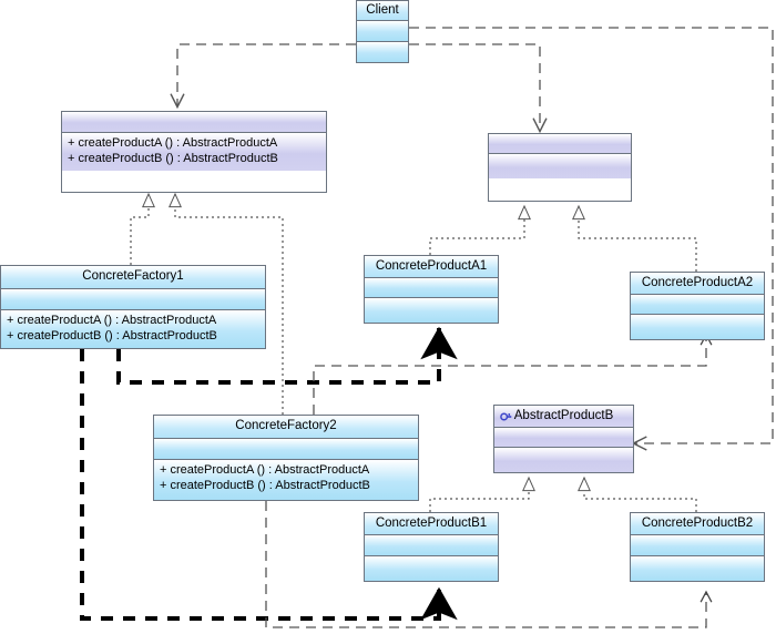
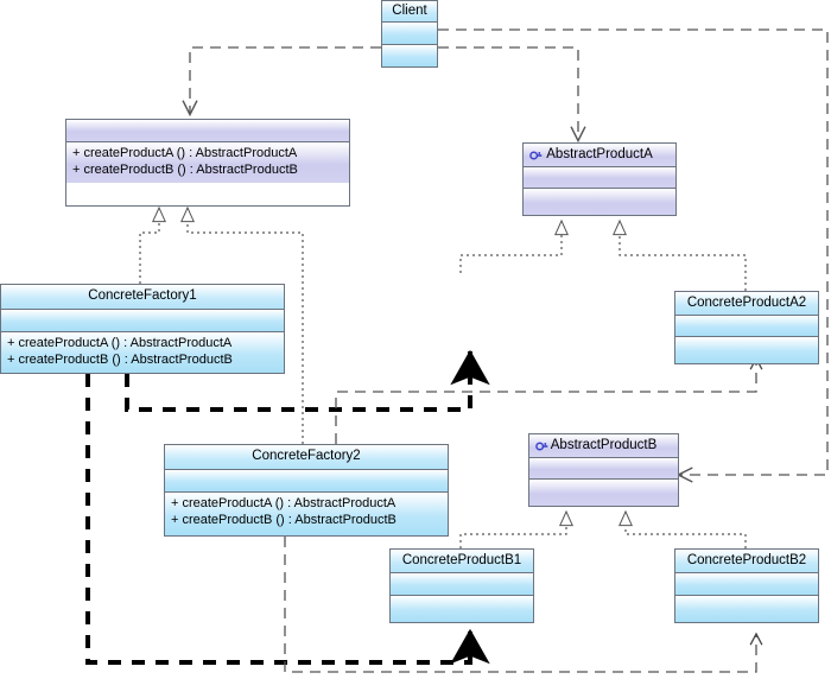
  Client
  + createProductA () : AbstractProductA
  + createProductB () : AbstractProductB
+ AbstractProductA
  AbstractProductB
  ConcreteFactory1
  + createProductA () : AbstractProductA
  + createProductB () : AbstractProductB
  ConcreteFactory2
  + createProductA () : AbstractProductA
  + createProductB () : AbstractProductB
- ConcreteProductA1
  ConcreteProductA2
  ConcreteProductB1
  ConcreteProductB2
